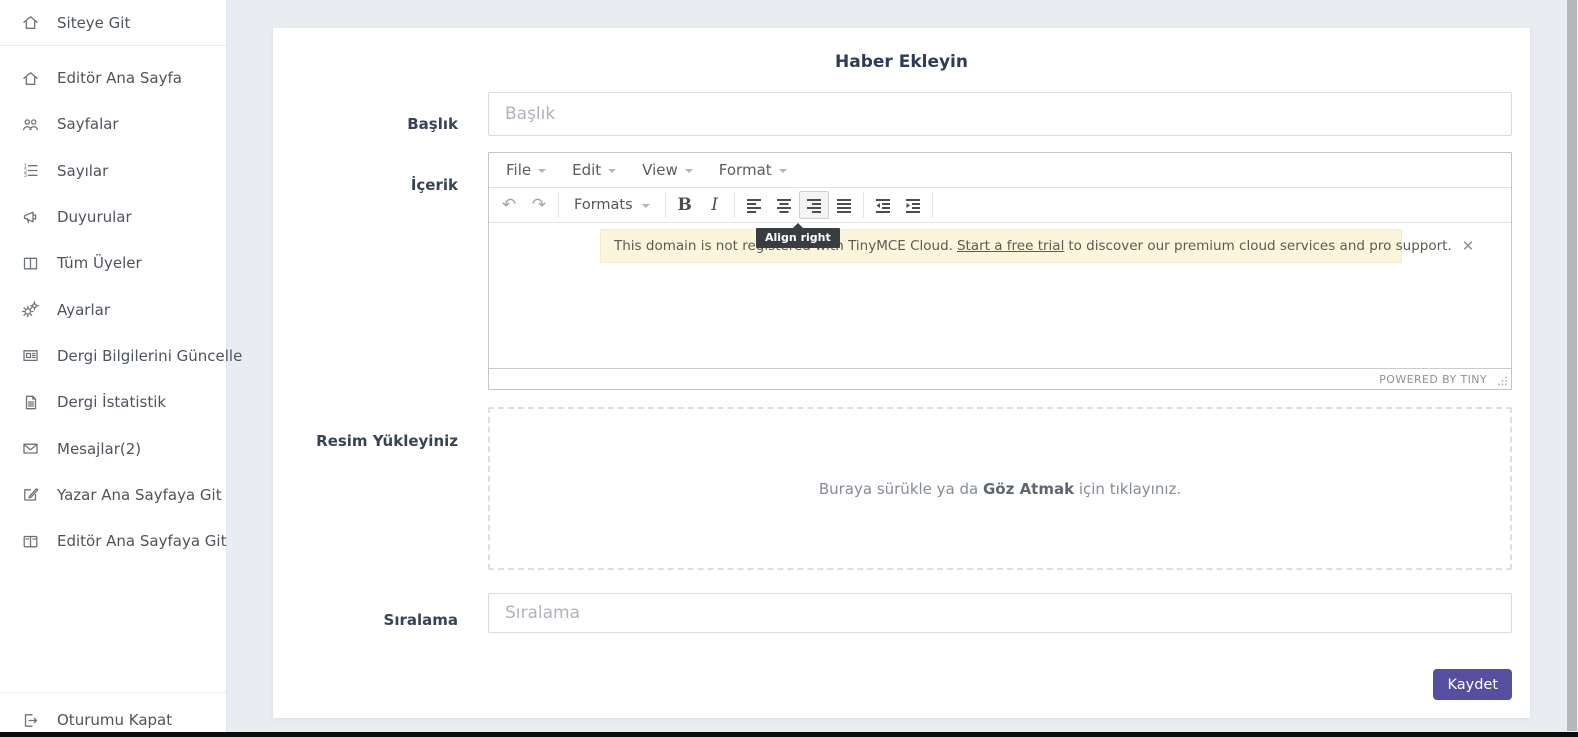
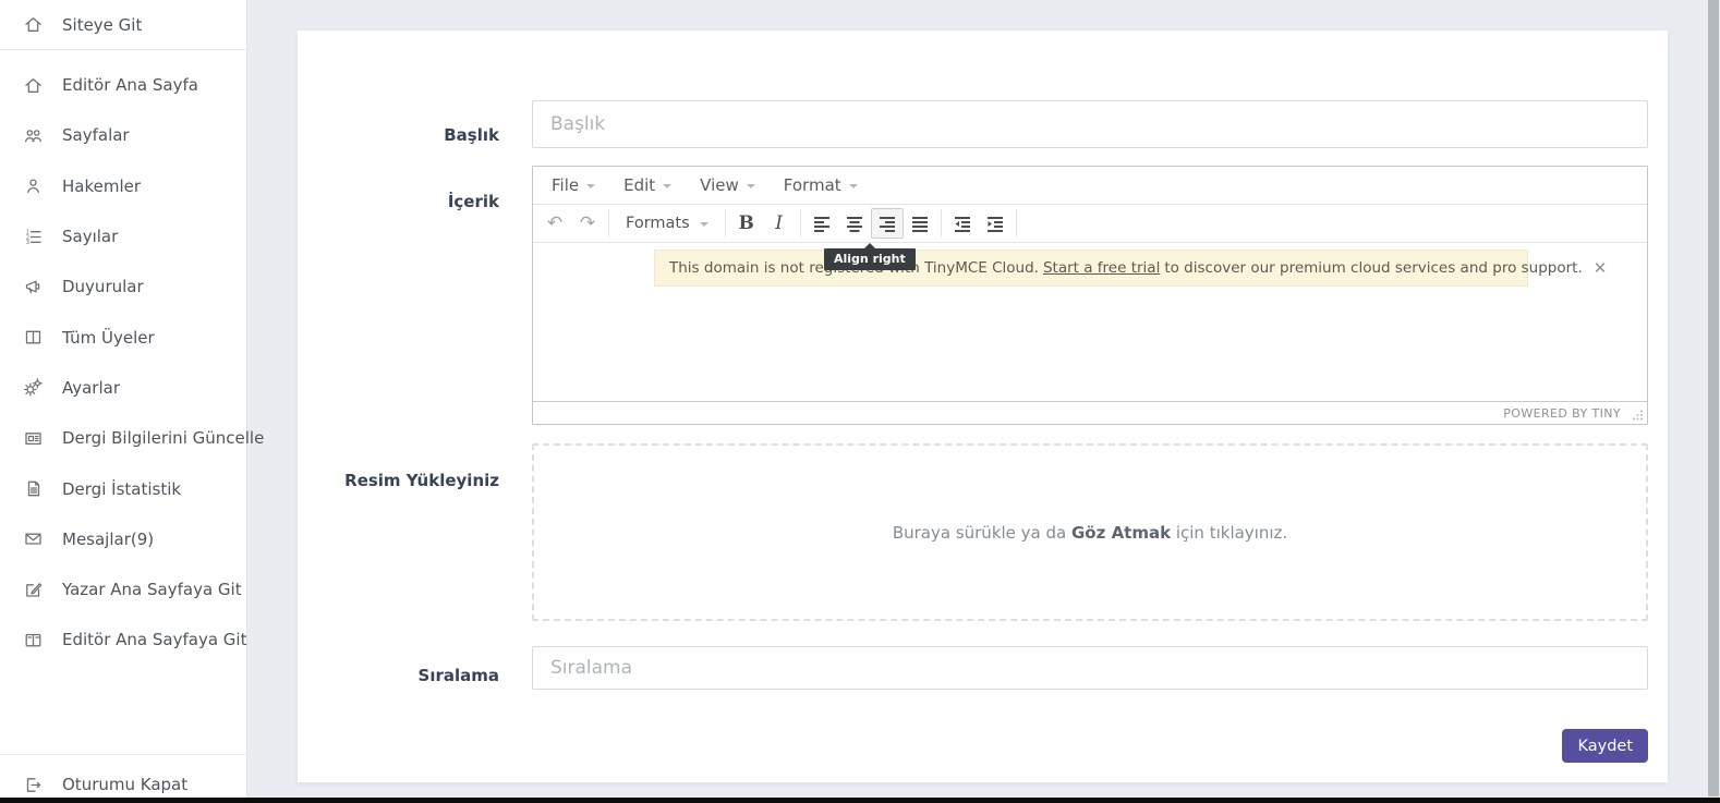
  Siteye Git
  Editör Ana Sayfa
  Sayfalar
+ Hakemler
  Sayılar
  Duyurular
  Tüm Üyeler
  Ayarlar
  Dergi Bilgilerini Güncelle
  Dergi İstatistik
- Mesajlar(2)
+ Mesajlar(9)
  Yazar Ana Sayfaya Git
  Editör Ana Sayfaya Git
  Oturumu Kapat
- Haber Ekleyin
  Başlık
  Başlık
  İçerik
  File
  Edit
  View
  Format
  ↶
  ↷
  Formats
  B
  I
  This domain is not re TinyMCE Cloud.
  Start a free trial
  to discover our premium cloud services and pro support.
  ✕
  POWERED BY TINY
  Align right
  Resim Yükleyiniz
  Buraya sürükle ya da Göz Atmak için tıklayınız.
  Sıralama
  Sıralama
  Kaydet
